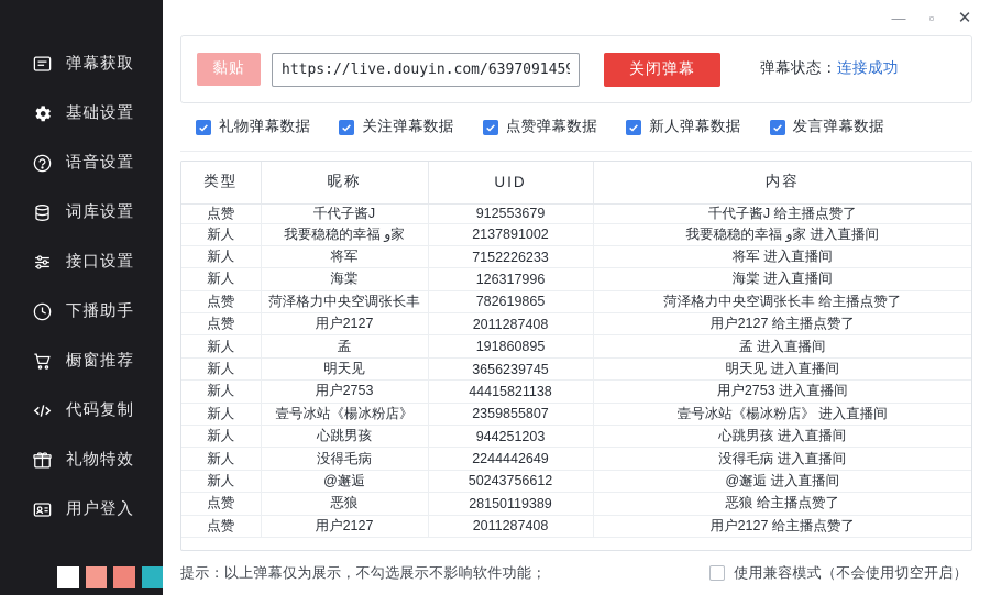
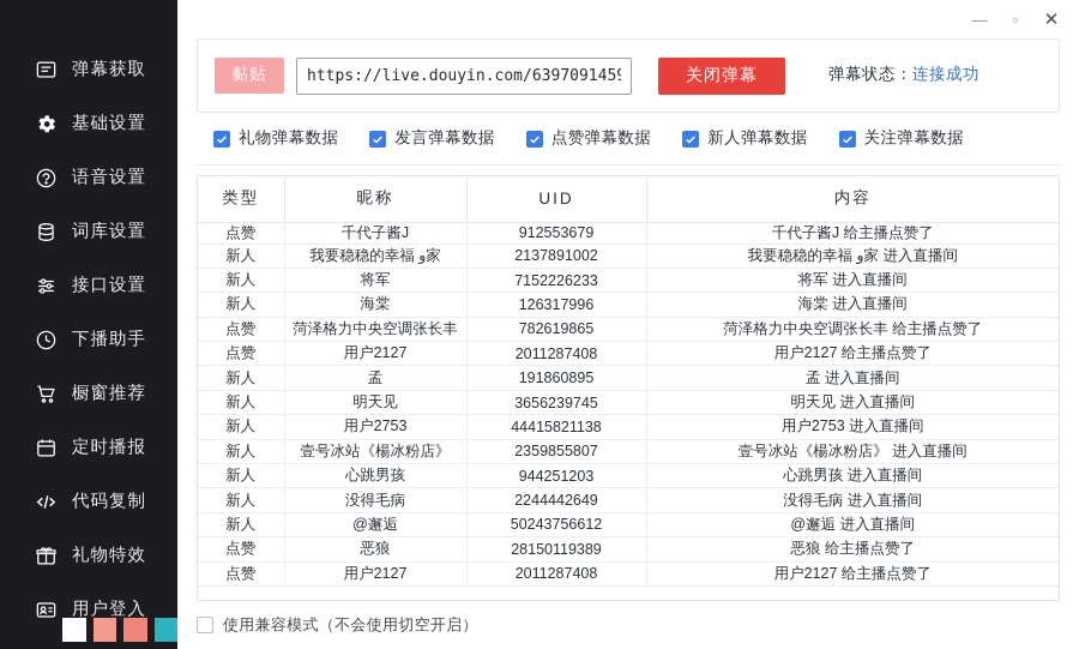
  弹幕获取
  基础设置
  语音设置
  词库设置
  接口设置
  下播助手
  橱窗推荐
+ 定时播报
  代码复制
  礼物特效
  用户登入
  —
  ▫
  ✕
  黏贴
  https://live.douyin.com/639709145
  关闭弹幕
  弹幕状态：连接成功
  礼物弹幕数据
- 关注弹幕数据
+ 发言弹幕数据
  点赞弹幕数据
  新人弹幕数据
- 发言弹幕数据
+ 关注弹幕数据
  类型	昵称	UID	内容
  点赞	千代子酱J	912553679	千代子酱J 给主播点赞了
  新人	我要稳稳的幸福 ﻭ家	2137891002	我要稳稳的幸福 ﻭ家 进入直播间
  新人	将军	7152226233	将军 进入直播间
  新人	海棠	126317996	海棠 进入直播间
  点赞	菏泽格力中央空调张长丰	782619865	菏泽格力中央空调张长丰 给主播点赞了
  点赞	用户2127	2011287408	用户2127 给主播点赞了
  新人	孟	191860895	孟 进入直播间
  新人	明天见	3656239745	明天见 进入直播间
  新人	用户2753	44415821138	用户2753 进入直播间
  新人	壹号冰站《楊冰粉店》	2359855807	壹号冰站《楊冰粉店》 进入直播间
  新人	心跳男孩	944251203	心跳男孩 进入直播间
  新人	没得毛病	2244442649	没得毛病 进入直播间
  新人	@邂逅	50243756612	@邂逅 进入直播间
  点赞	恶狼	28150119389	恶狼 给主播点赞了
  点赞	用户2127	2011287408	用户2127 给主播点赞了
- 提示：以上弹幕仅为展示，不勾选展示不影响软件功能；
  使用兼容模式（不会使用切空开启）
